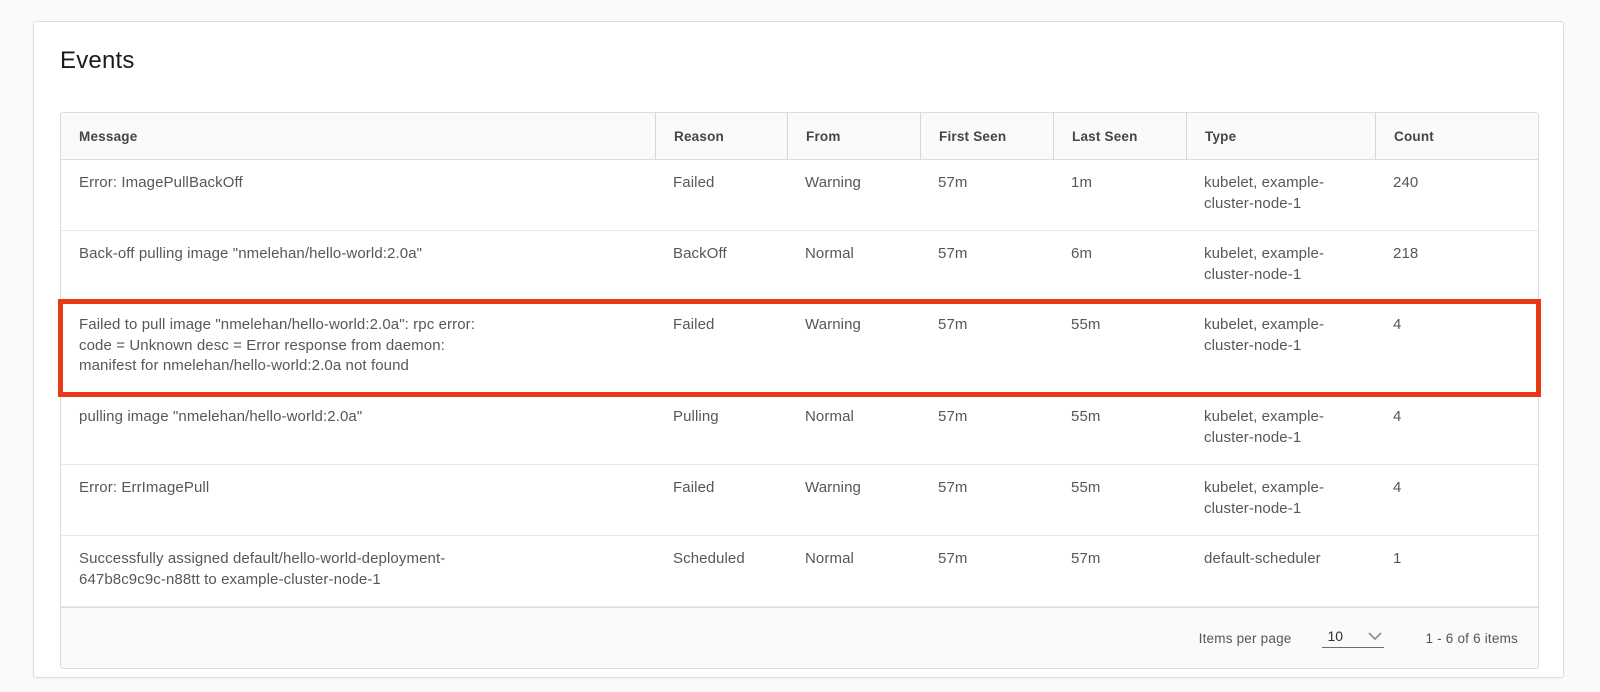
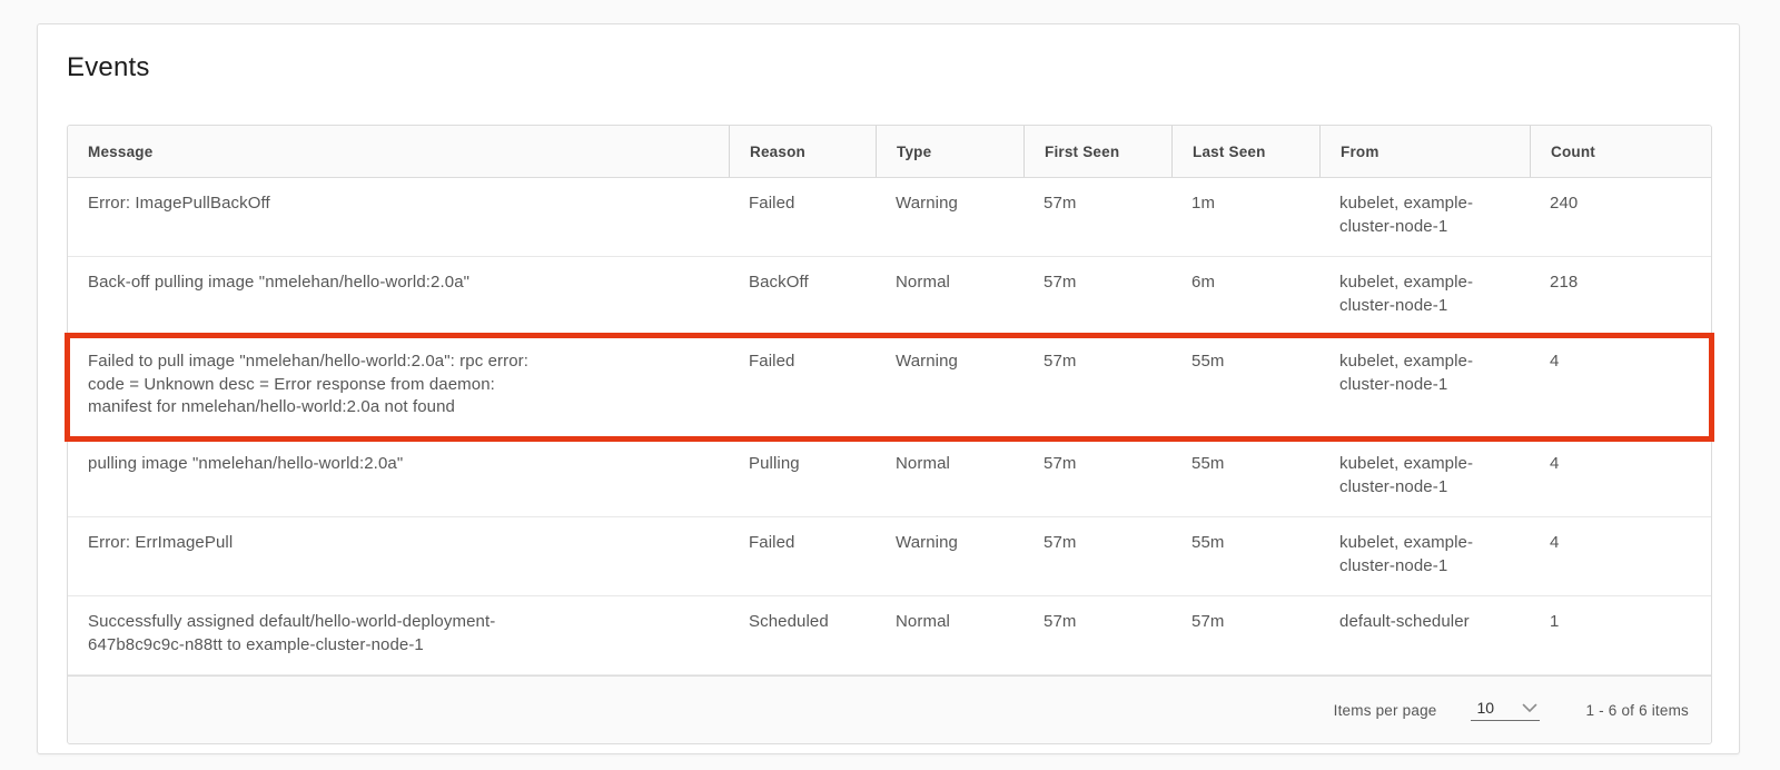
  Events
  Message
  Reason
- From
+ Type
  First Seen
  Last Seen
- Type
+ From
  Count
  Error: ImagePullBackOff
  Failed
  Warning
  57m
  1m
  kubelet, example-cluster-node-1
  240
  Back-off pulling image "nmelehan/hello-world:2.0a"
  BackOff
  Normal
  57m
  6m
  kubelet, example-cluster-node-1
  218
  Failed to pull image "nmelehan/hello-world:2.0a": rpc error: code = Unknown desc = Error response from daemon: manifest for nmelehan/hello-world:2.0a not found
  Failed
  Warning
  57m
  55m
  kubelet, example-cluster-node-1
  4
  pulling image "nmelehan/hello-world:2.0a"
  Pulling
  Normal
  57m
  55m
  kubelet, example-cluster-node-1
  4
  Error: ErrImagePull
  Failed
  Warning
  57m
  55m
  kubelet, example-cluster-node-1
  4
  Successfully assigned default/hello-world-deployment-647b8c9c9c-n88tt to example-cluster-node-1
  Scheduled
  Normal
  57m
  57m
  default-scheduler
  1
  Items per page
  10
  1 - 6 of 6 items
